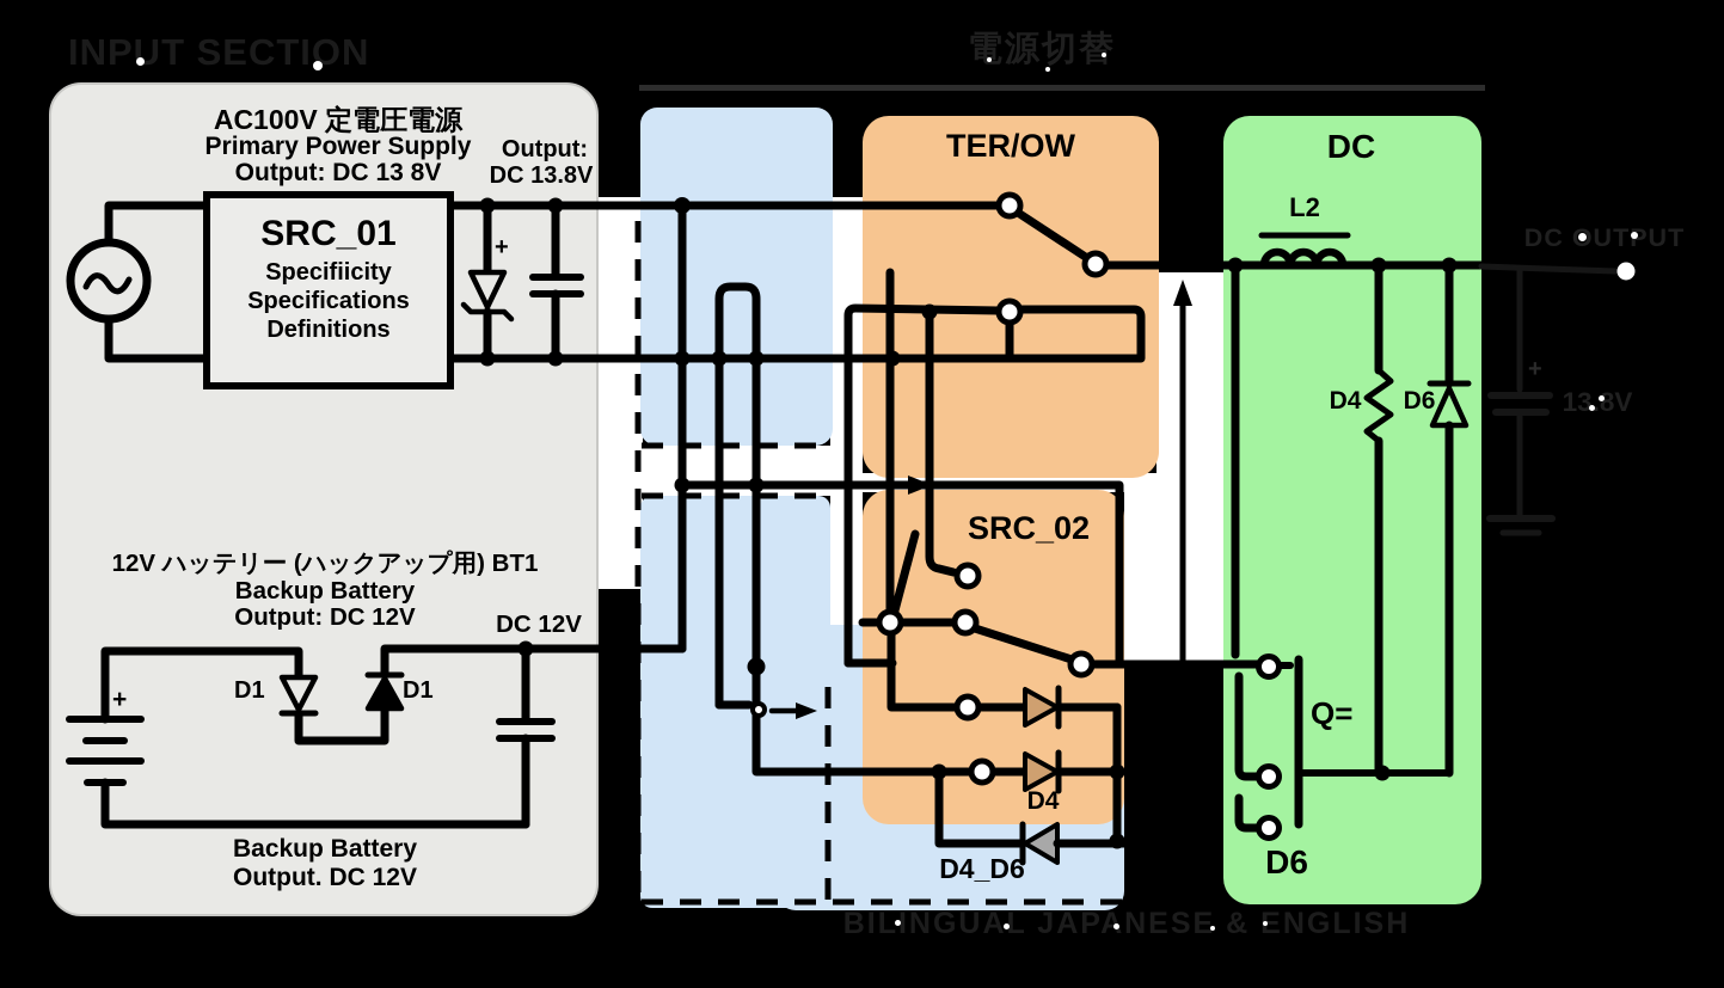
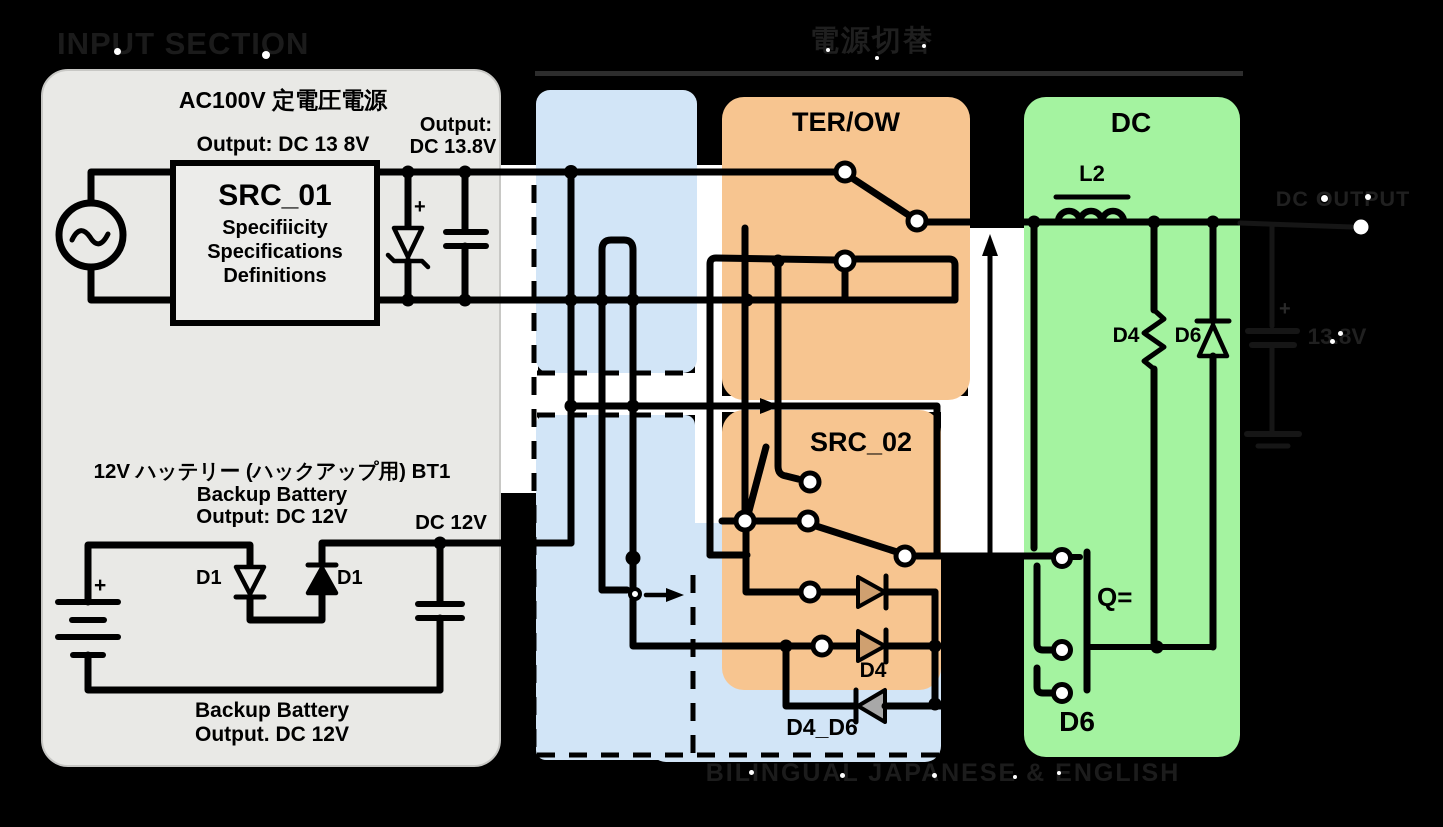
  INPUT SECTION
  電源切替
  AC100V 定電圧電源
- Primary Power Supply
  Output: DC 13 8V
  Output:
  DC 13.8V
  SRC_01
  Specifiicity
  Specifications
  Definitions
  +
  12V ハッテリー (ハックアップ用) BT1
  Backup Battery
  Output: DC 12V
  DC 12V
  D1
  D1
  +
  Backup Battery
  Output. DC 12V
  TER/OW
  SRC_02
  D4
  D4_D6
  DC
  L2
  D4
  D6
  Q=
  D6
  DCUTPUT
  +
  13.8V
  BILINGUAL JAPANESE & ENGLISH
